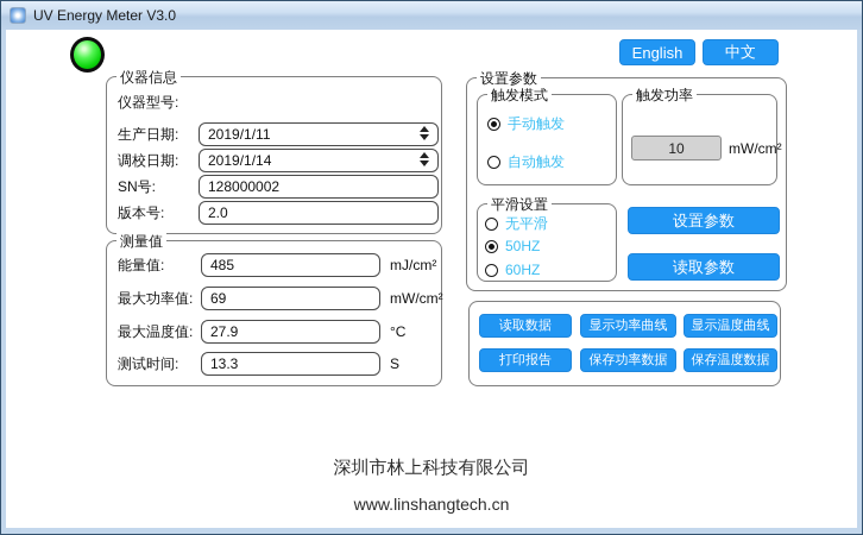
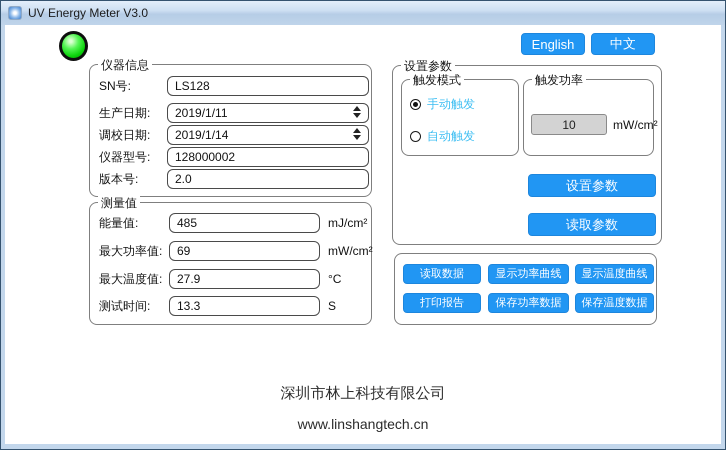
  UV Energy Meter V3.0
  English
  中文
  仪器信息
- 仪器型号:
+ SN号:
+ LS128
  生产日期:
  2019/1/11
  调校日期:
  2019/1/14
- SN号:
+ 仪器型号:
  128000002
  版本号:
  2.0
  测量值
  能量值:
  485
  mJ/cm²
  最大功率值:
  69
  mW/cm²
  最大温度值:
  27.9
  °C
  测试时间:
  13.3
  S
  设置参数
  触发模式
  手动触发
  自动触发
  触发功率
  10
  mW/cm²
- 平滑设置
- 无平滑
- 50HZ
- 60HZ
  设置参数
  读取参数
  读取数据
  显示功率曲线
  显示温度曲线
  打印报告
  保存功率数据
  保存温度数据
  深圳市林上科技有限公司
  www.linshangtech.cn
